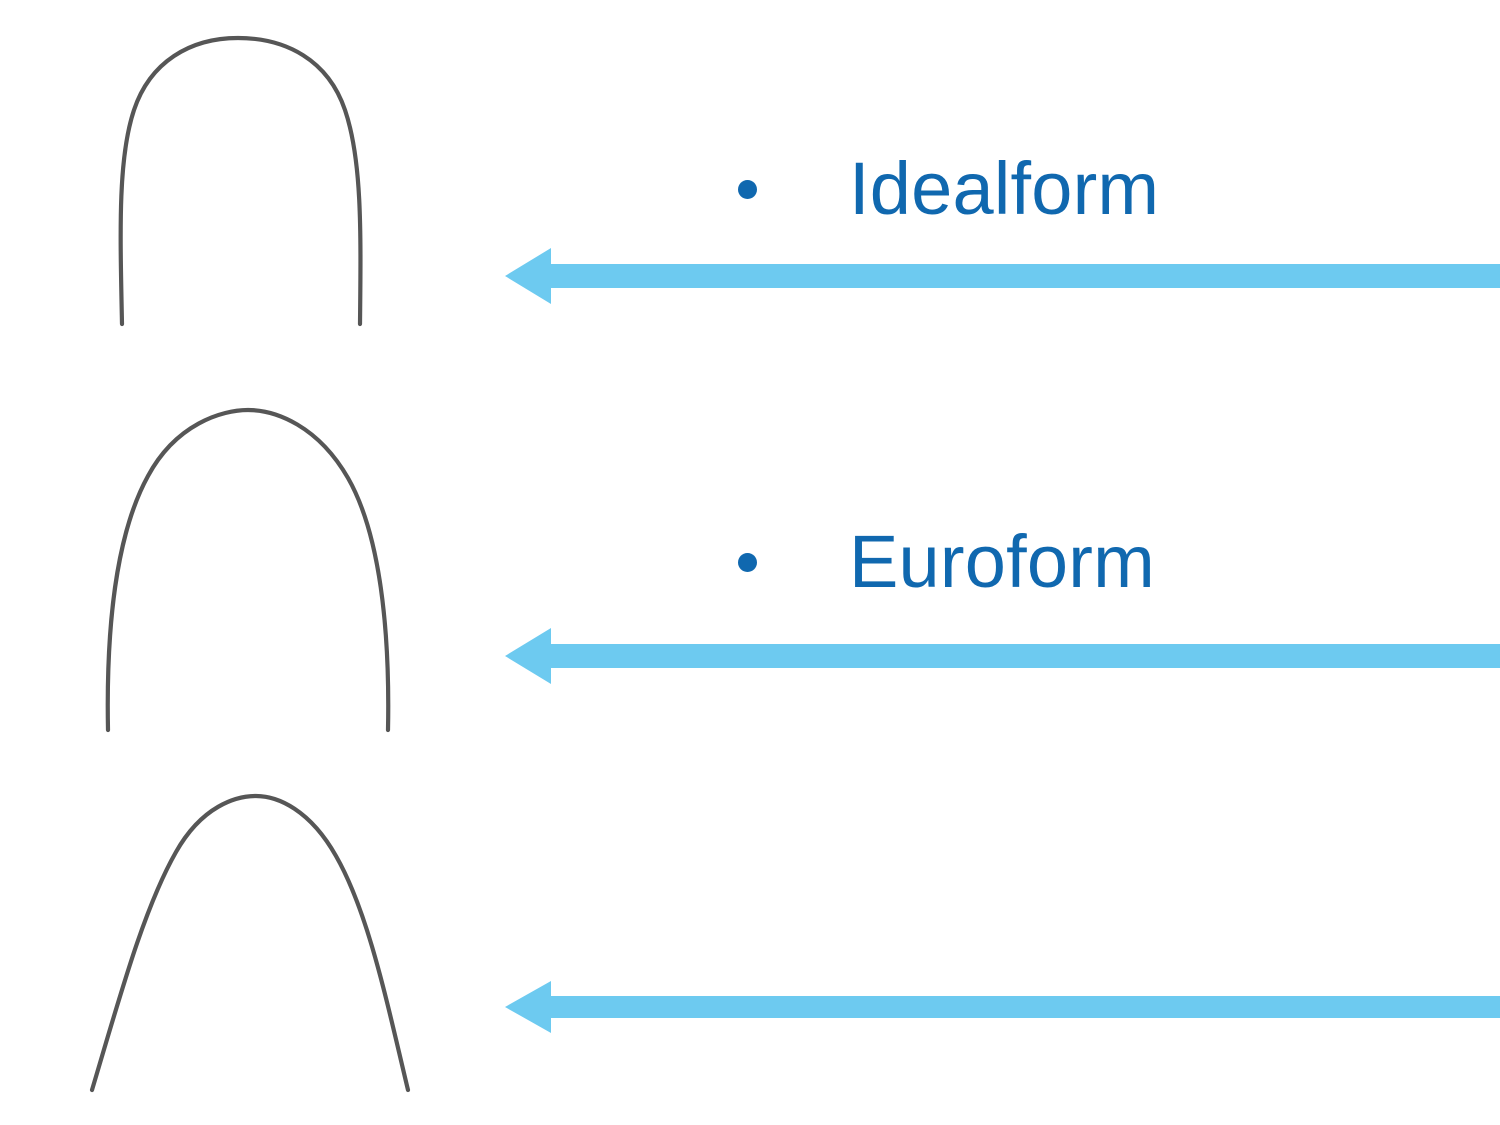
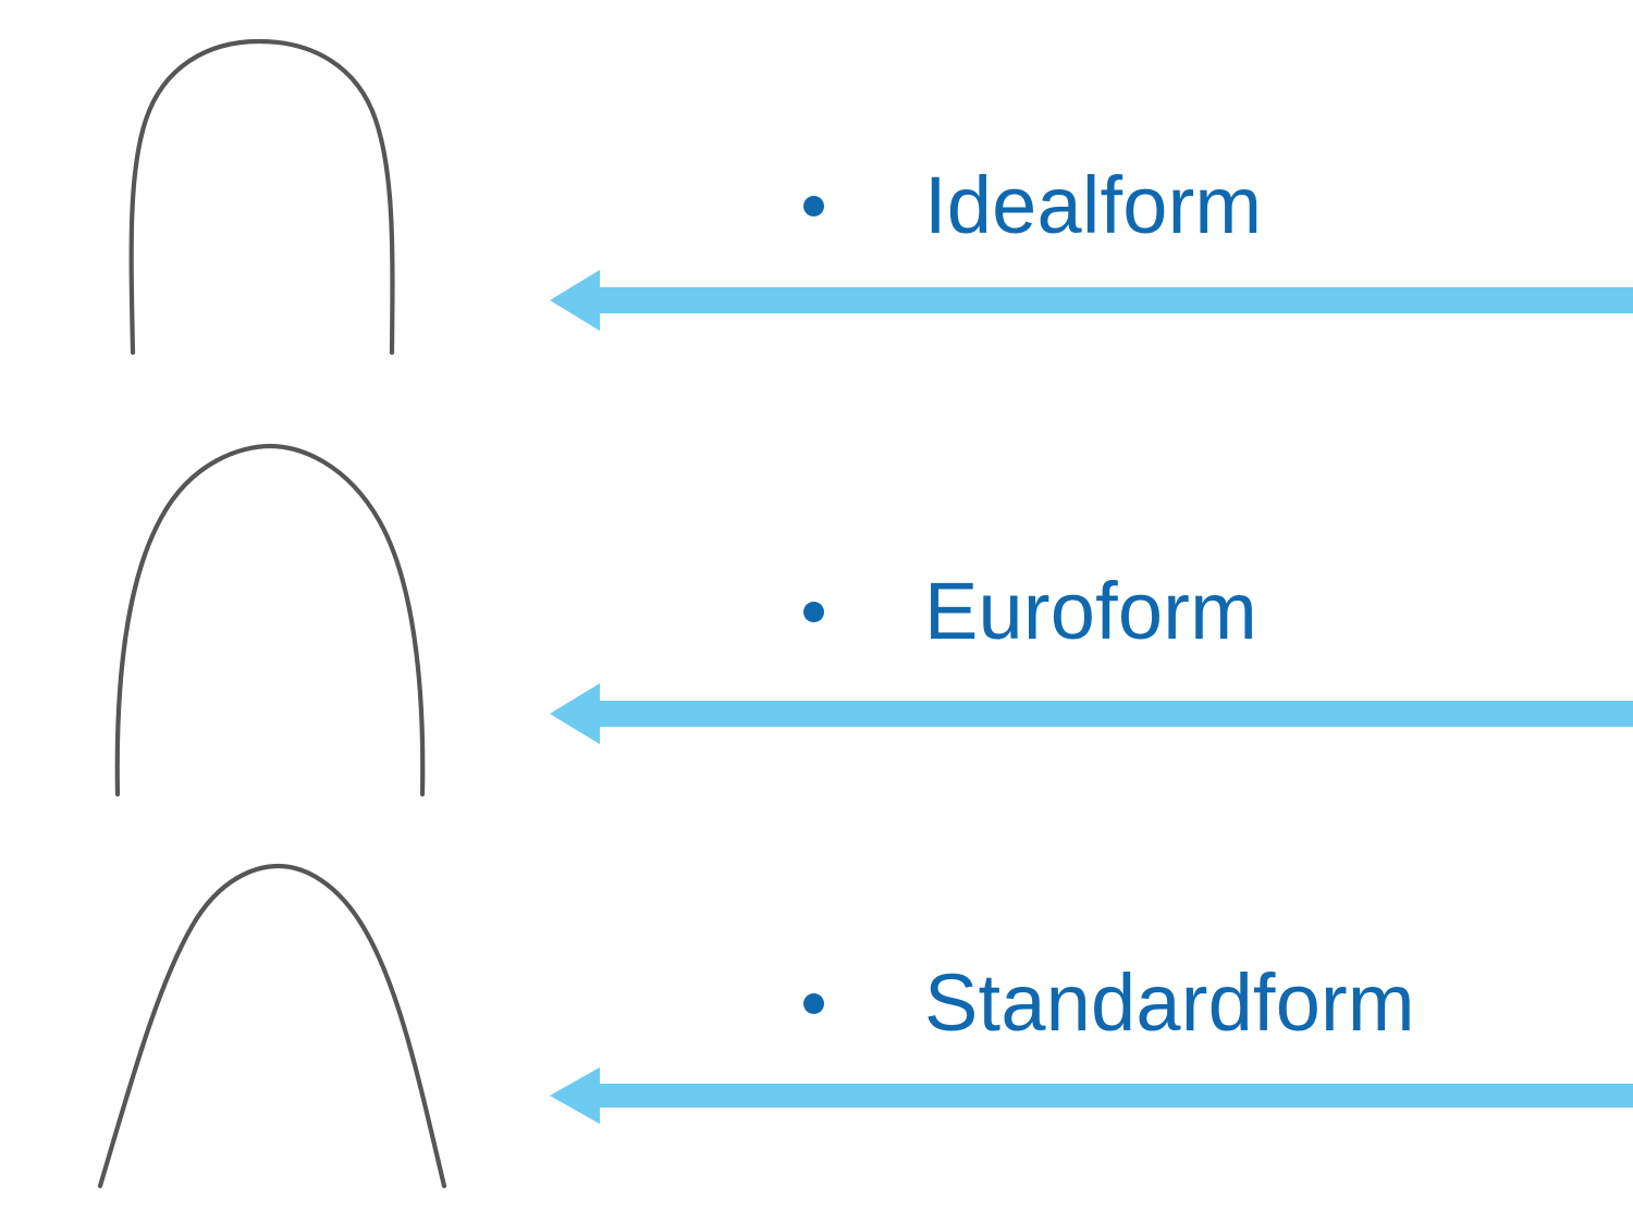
  Idealform
  Euroform
+ Standardform
